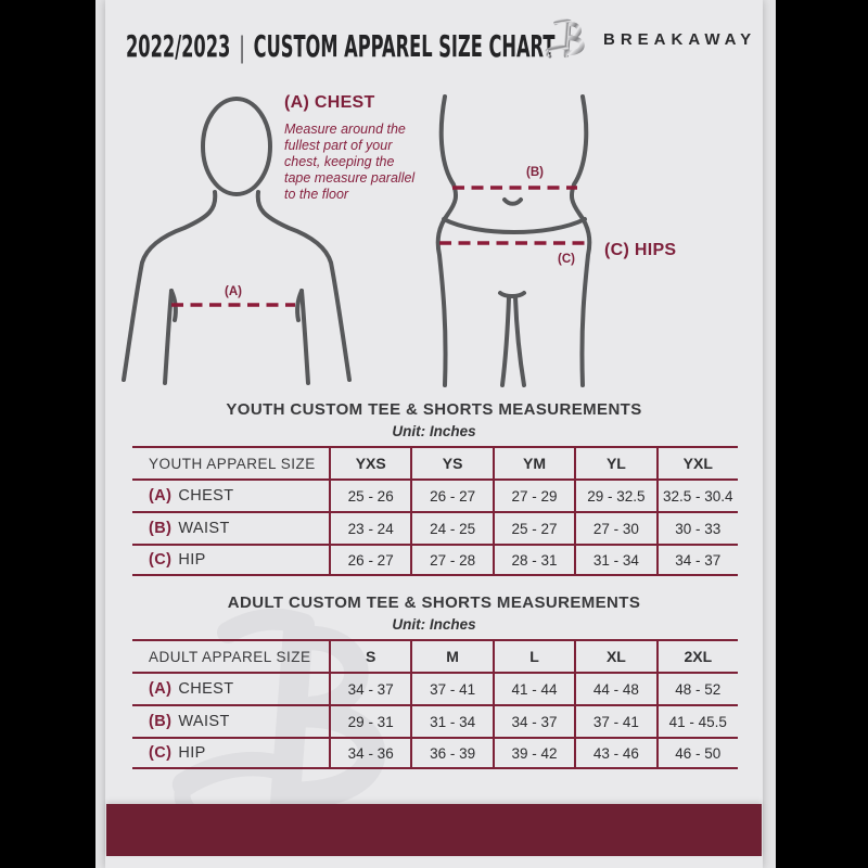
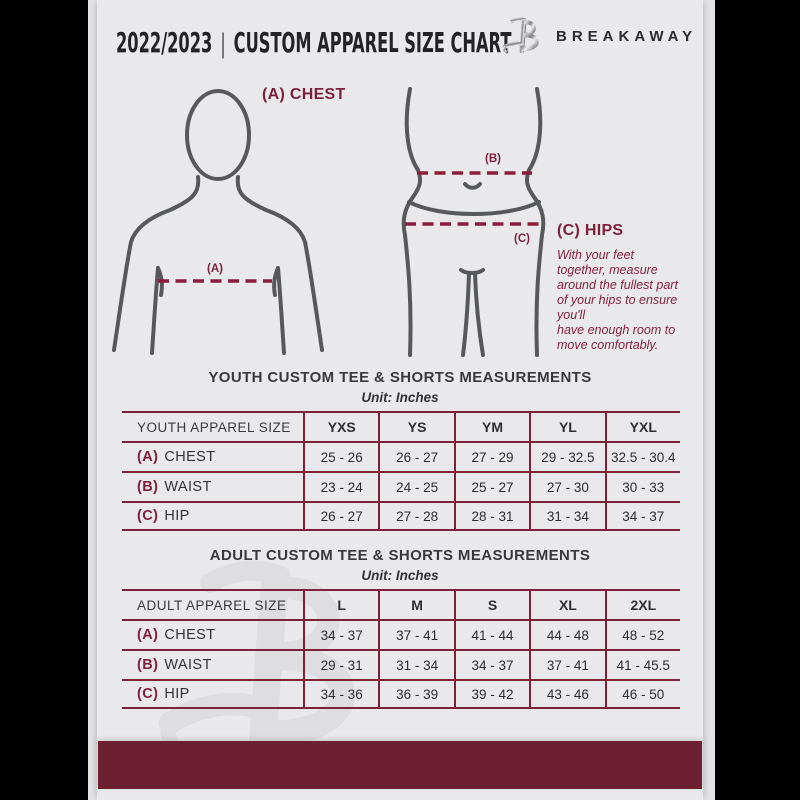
  2022/2023 | CUSTOM APPAREL SIZE CHART
  BREAKAWAY
  (A) CHEST
- Measure around the
- fullest part of your
- chest, keeping the
- tape measure parallel
- to the floor
  (C) HIPS
+ With your feet
+ together, measure
+ around the fullest part
+ of your hips to ensure
+ you'll
+ have enough room to
+ move comfortably.
  (A)
  (B)
  (C)
  YOUTH CUSTOM TEE & SHORTS MEASUREMENTS
  Unit: Inches
  YOUTH APPAREL SIZE
  YXS
  YS
  YM
  YL
  YXL
  (A)
  CHEST
  25 - 26
  26 - 27
  27 - 29
  29 - 32.5
  32.5 - 30.4
  (B)
  WAIST
  23 - 24
  24 - 25
  25 - 27
  27 - 30
  30 - 33
  (C)
  HIP
  26 - 27
  27 - 28
  28 - 31
  31 - 34
  34 - 37
  ADULT CUSTOM TEE & SHORTS MEASUREMENTS
  Unit: Inches
  ADULT APPAREL SIZE
- S
+ L
  M
- L
+ S
  XL
  2XL
  (A)
  CHEST
  34 - 37
  37 - 41
  41 - 44
  44 - 48
  48 - 52
  (B)
  WAIST
  29 - 31
  31 - 34
  34 - 37
  37 - 41
  41 - 45.5
  (C)
  HIP
  34 - 36
  36 - 39
  39 - 42
  43 - 46
  46 - 50
